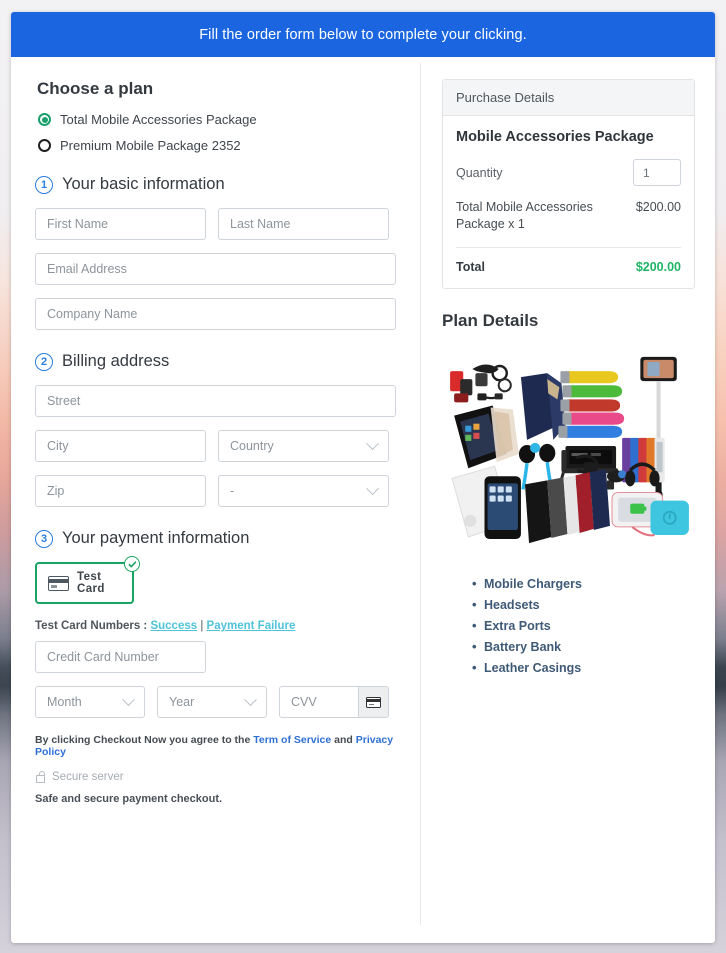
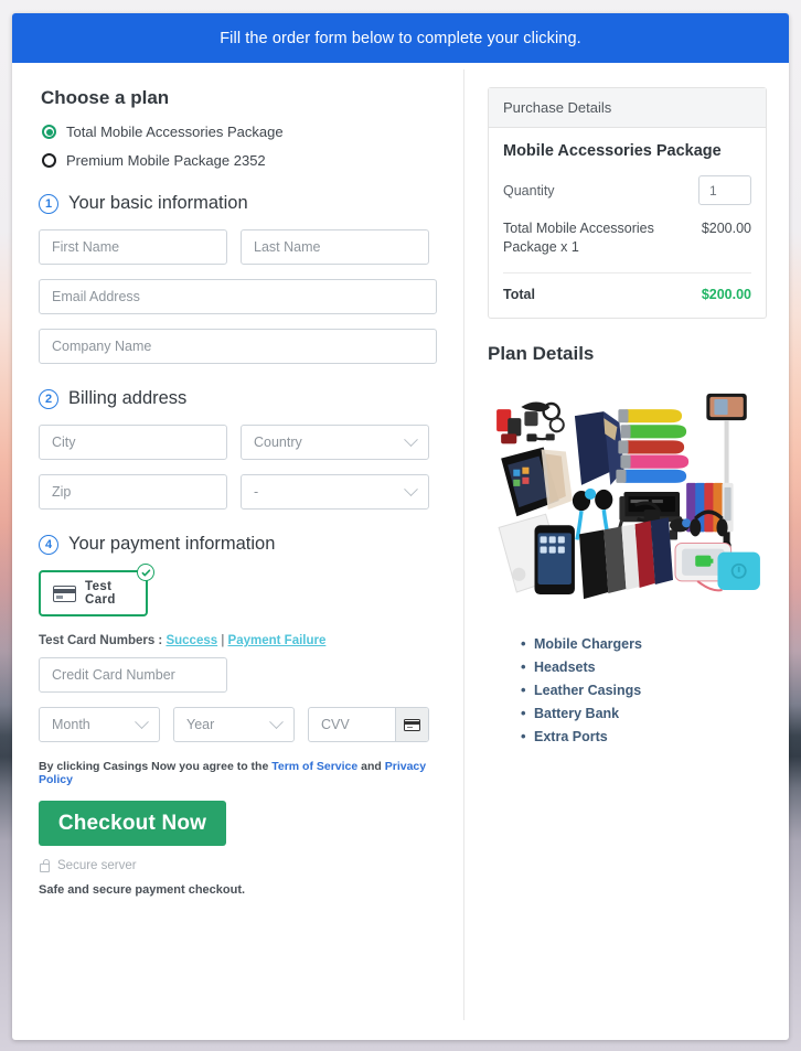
  Fill the order form below to complete your clicking.
  Choose a plan
  Total Mobile Accessories Package
  Premium Mobile Package 2352
  1
  Your basic information
  First Name
  Last Name
  Email Address
  Company Name
  2
  Billing address
- Street
  City
  Country
  Zip
  -
- 3
+ 4
  Your payment information
  Test Card
  Test Card Numbers : Success | Payment Failure
  Credit Card Number
  Month
  Year
  CVV
- By clicking Checkout Now you agree to the Term of Service and Privacy Policy
+ By clicking Casings Now you agree to the Term of Service and Privacy Policy
+ Checkout Now
  Secure server
  Safe and secure payment checkout.
  Purchase Details
  Mobile Accessories Package
  Quantity
  1
  Total Mobile Accessories Package x 1
  $200.00
  Total
  $200.00
  Plan Details
  Mobile Chargers
  Headsets
- Extra Ports
+ Leather Casings
  Battery Bank
- Leather Casings
+ Extra Ports
